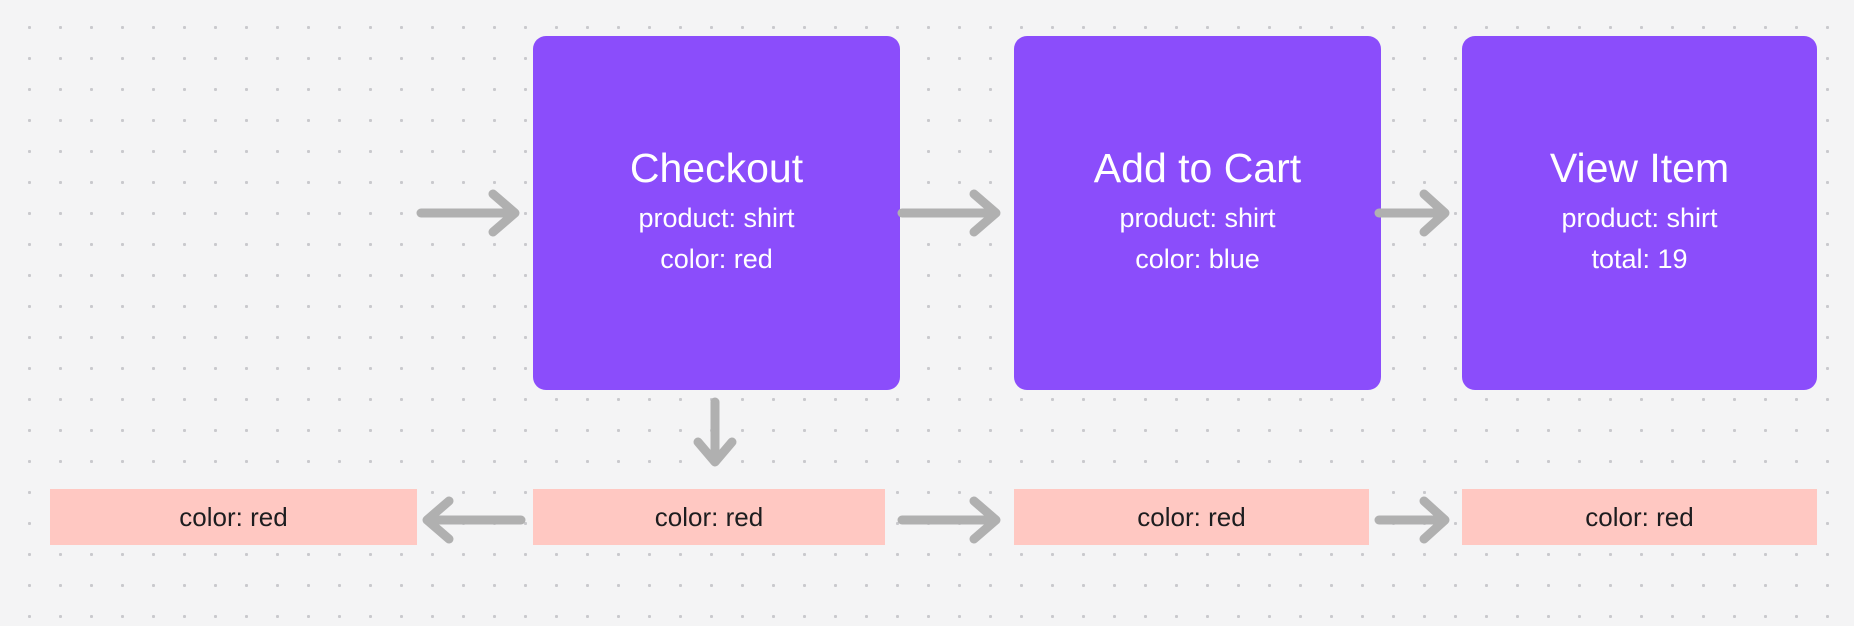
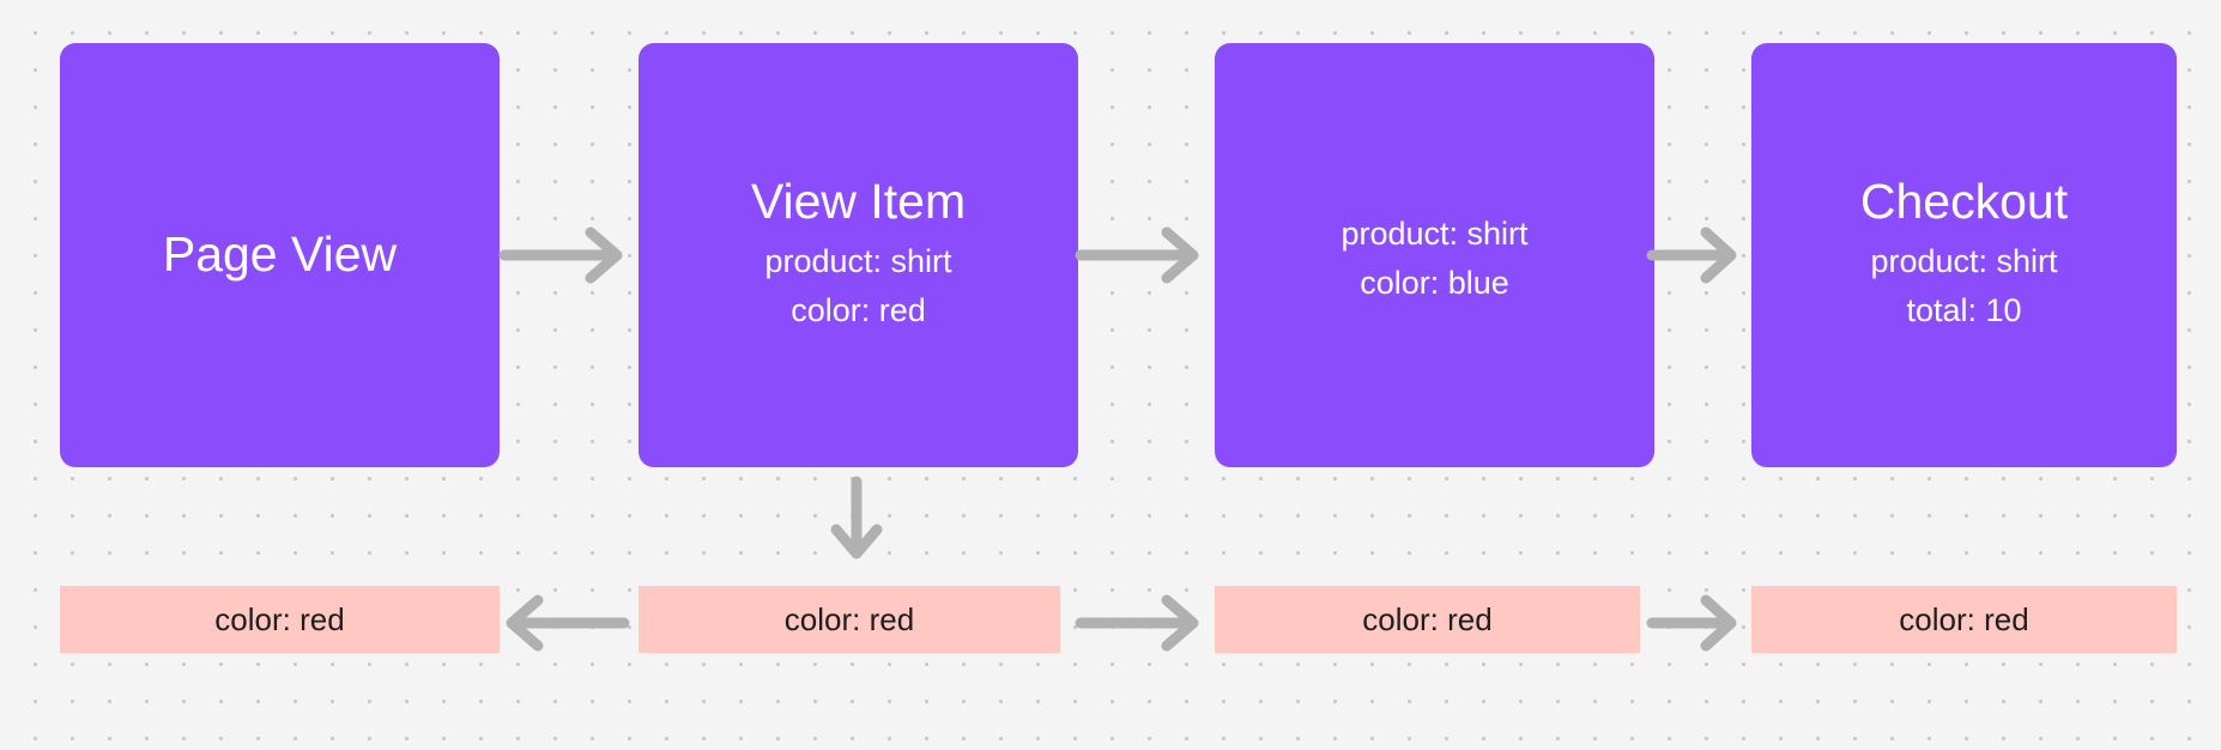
+ Page View
- Checkout
+ View Item
  product: shirt
  color: red
- Add to Cart
  product: shirt
  color: blue
- View Item
+ Checkout
  product: shirt
- total: 19
+ total: 10
  color: red
  color: red
  color: red
  color: red
